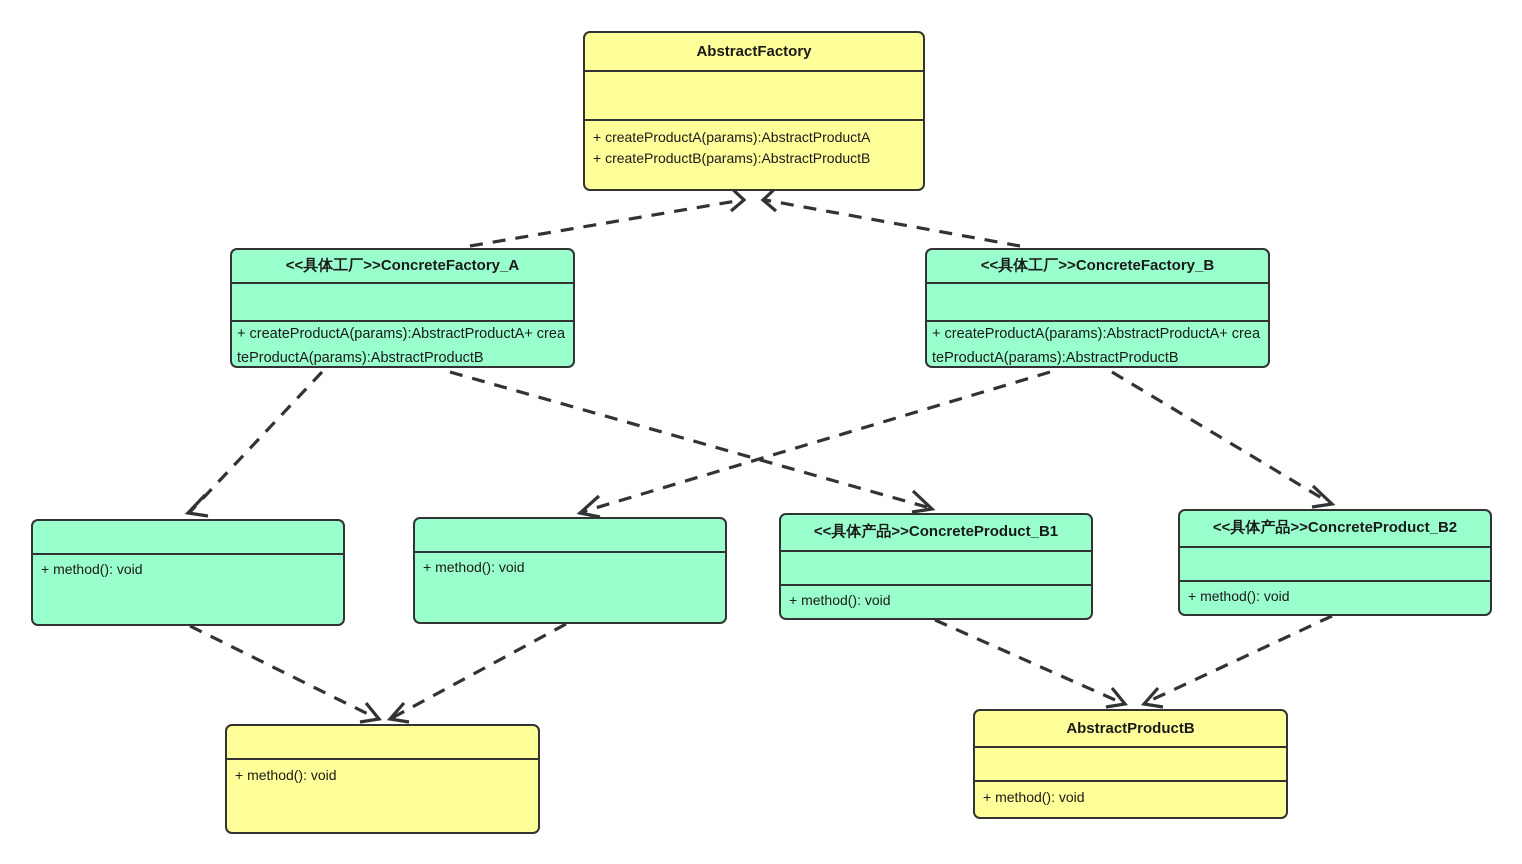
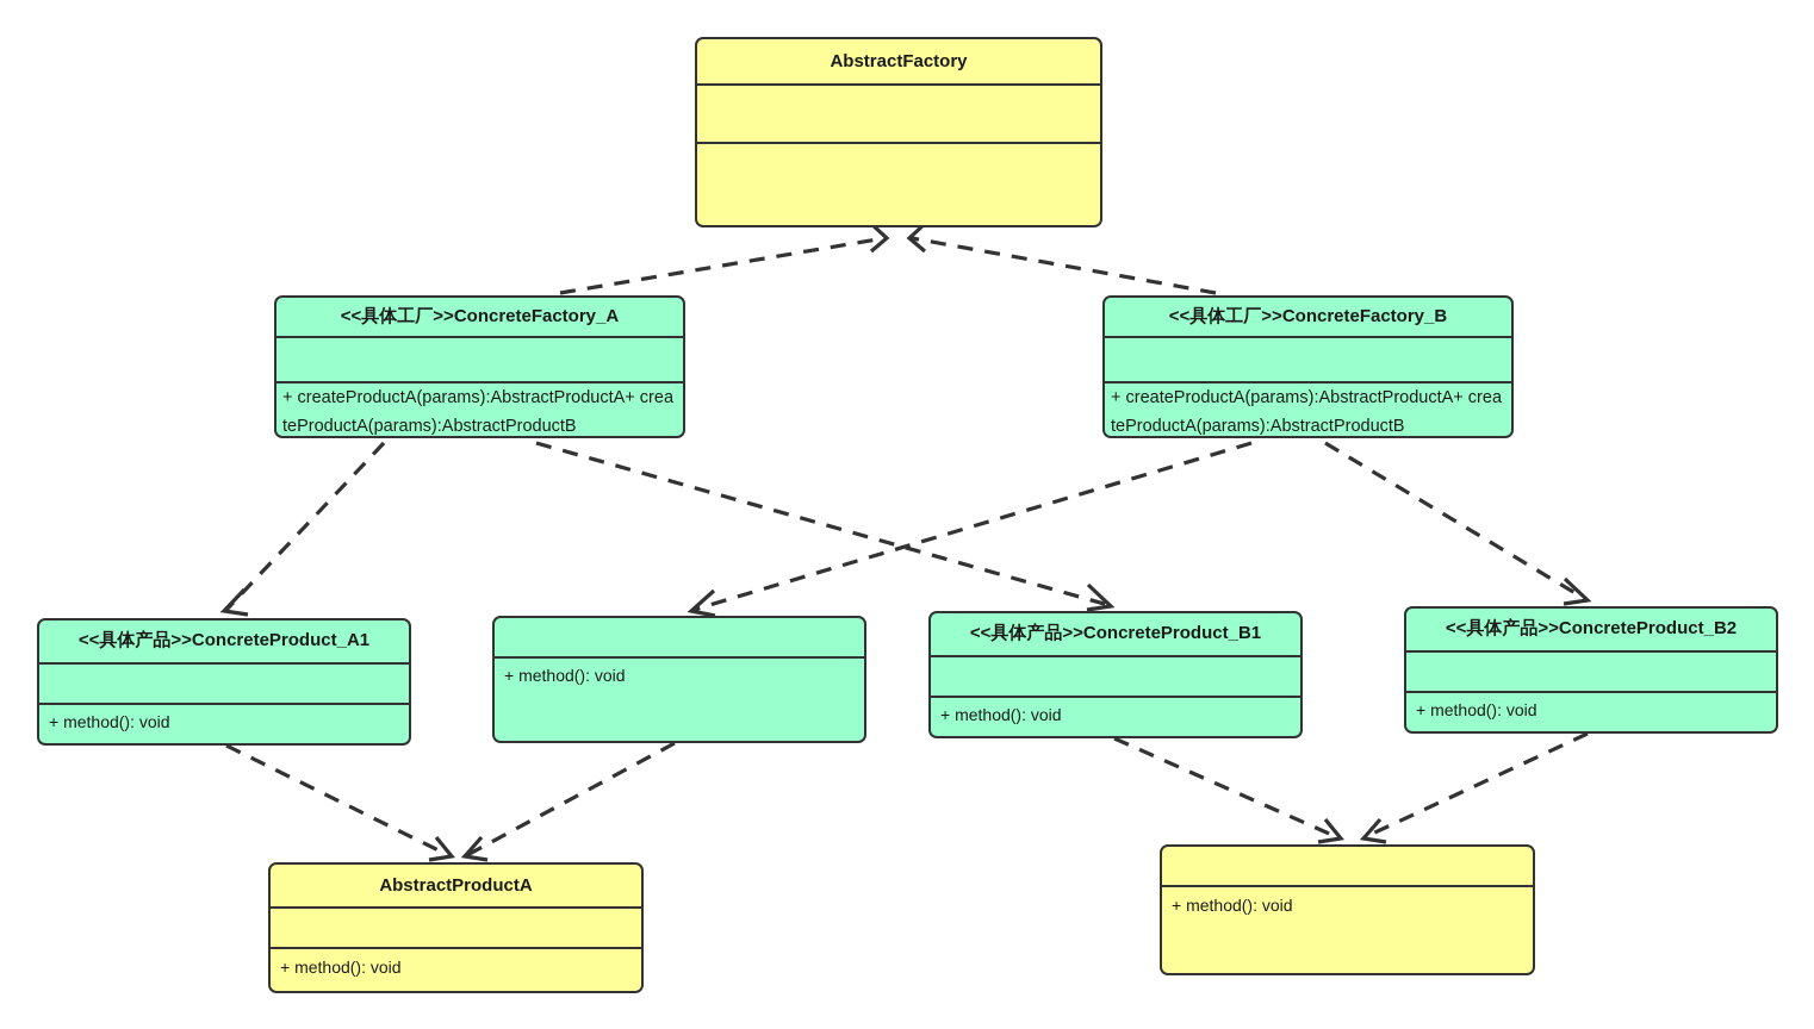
  AbstractFactory
- + createProductA(params):AbstractProductA
- + createProductB(params):AbstractProductB
  <<具体工厂>>ConcreteFactory_A
  + createProductA(params):AbstractProductA+ createProductA(params):AbstractProductB
  <<具体工厂>>ConcreteFactory_B
  + createProductA(params):AbstractProductA+ createProductA(params):AbstractProductB
+ <<具体产品>>ConcreteProduct_A1
  + method(): void
  + method(): void
  <<具体产品>>ConcreteProduct_B1
  + method(): void
  <<具体产品>>ConcreteProduct_B2
  + method(): void
+ AbstractProductA
  + method(): void
- AbstractProductB
  + method(): void
